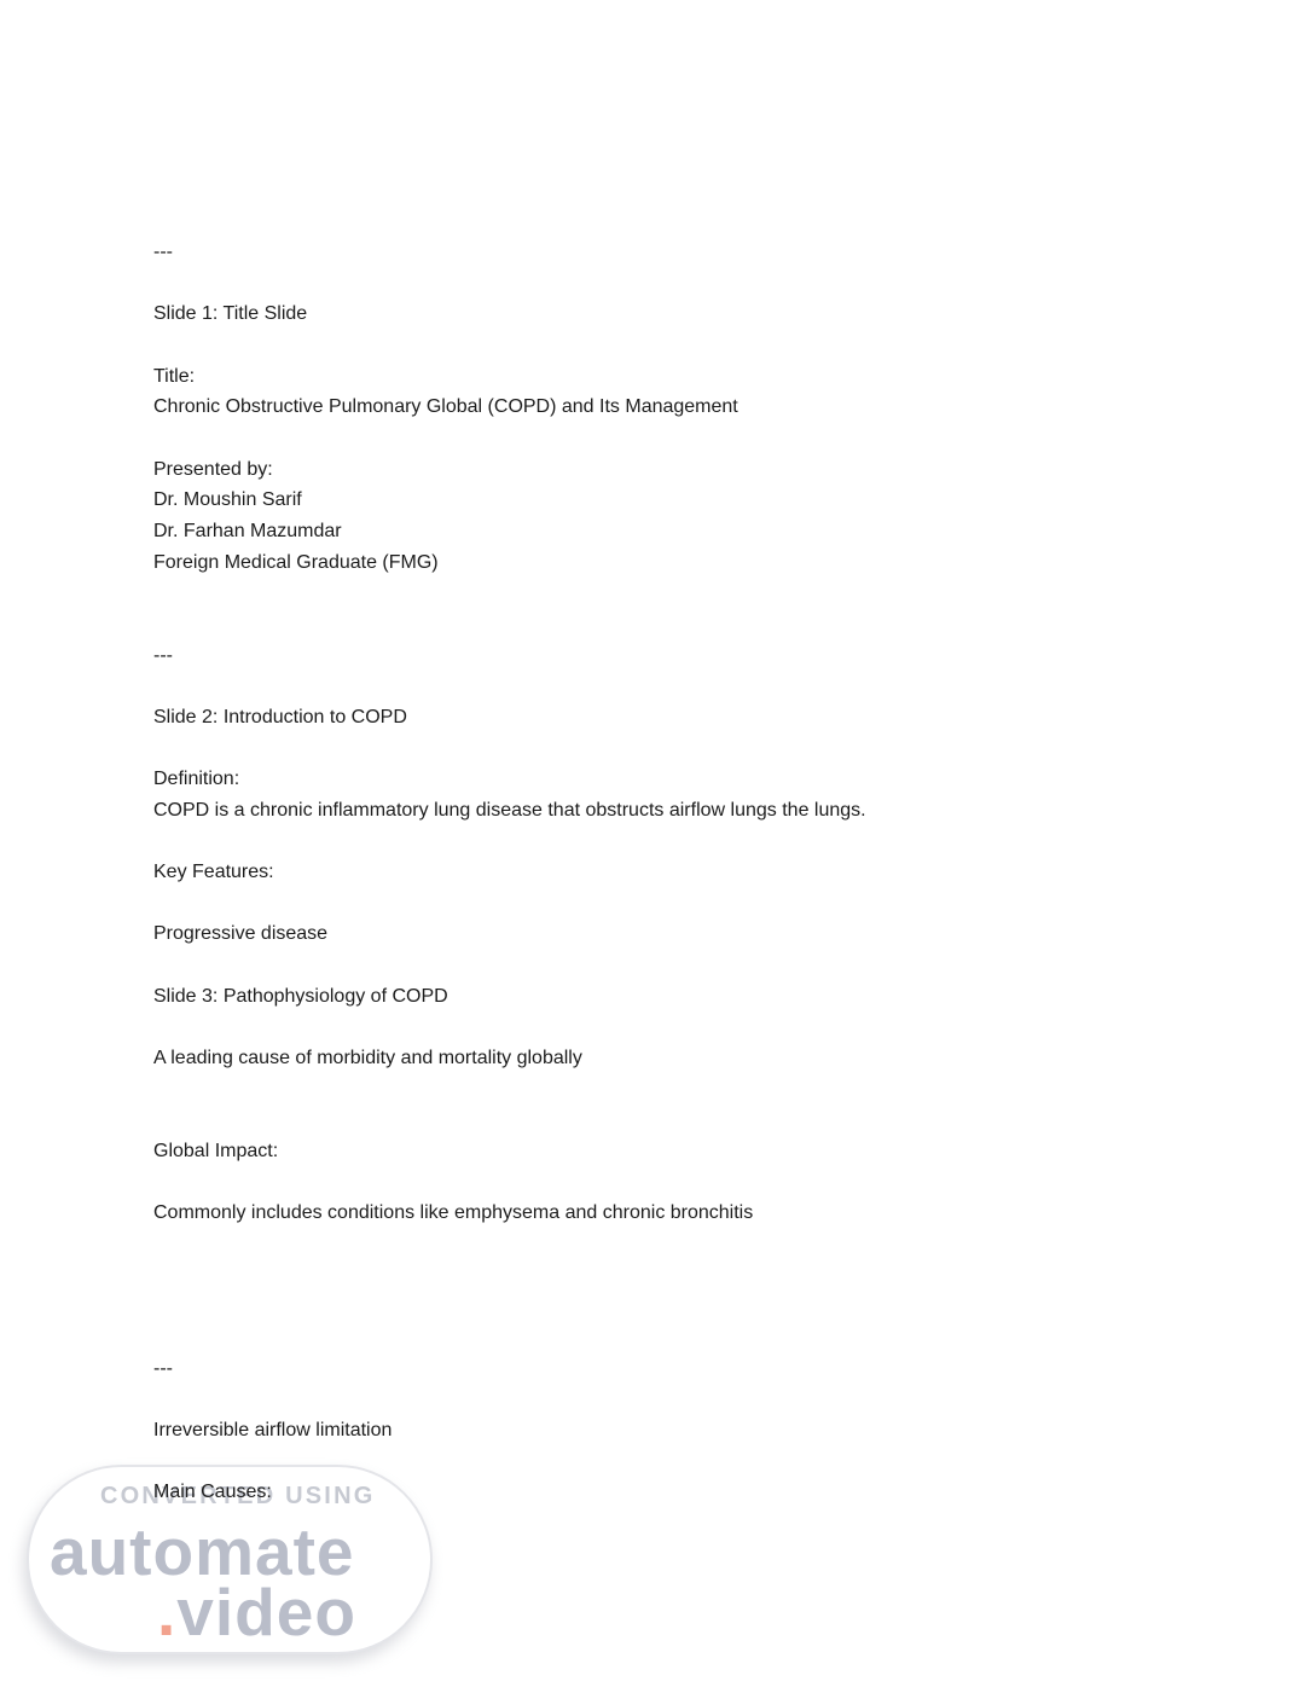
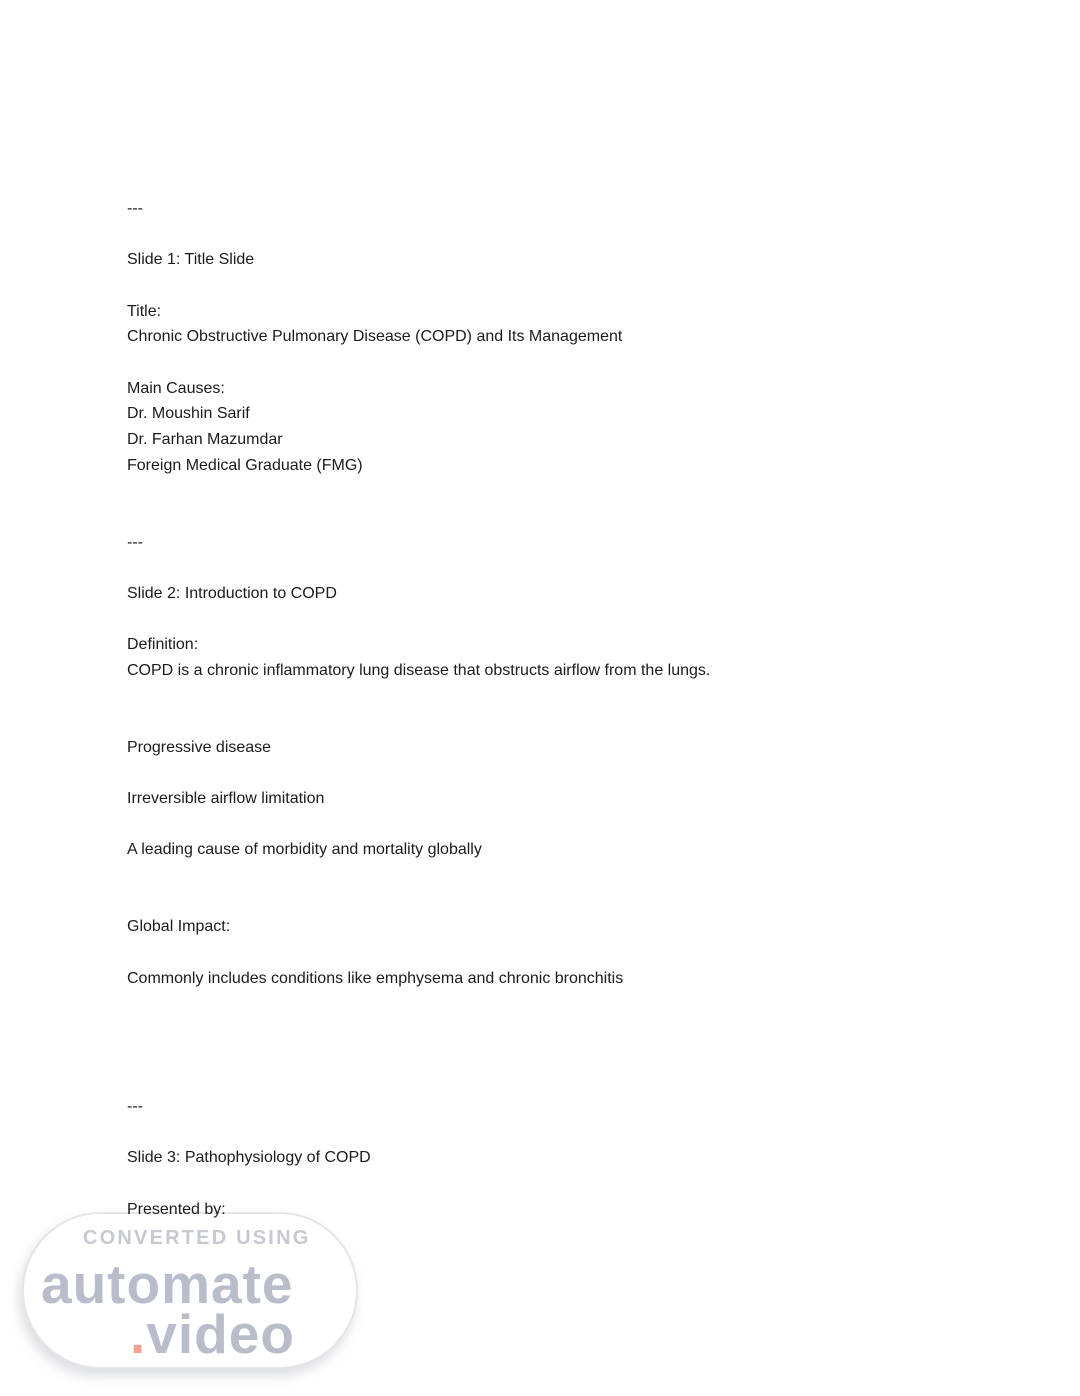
  CONVERTED USING
  automate
  .video
  ---
  Slide 1: Title Slide
  Title:
- Chronic Obstructive Pulmonary Global (COPD) and Its Management
+ Chronic Obstructive Pulmonary Disease (COPD) and Its Management
- Presented by:
+ Main Causes:
  Dr. Moushin Sarif
  Dr. Farhan Mazumdar
  Foreign Medical Graduate (FMG)
  ---
  Slide 2: Introduction to COPD
  Definition:
- COPD is a chronic inflammatory lung disease that obstructs airflow lungs the lungs.
+ COPD is a chronic inflammatory lung disease that obstructs airflow from the lungs.
- Key Features:
  Progressive disease
- Slide 3: Pathophysiology of COPD
+ Irreversible airflow limitation
  A leading cause of morbidity and mortality globally
  Global Impact:
  Commonly includes conditions like emphysema and chronic bronchitis
  ---
- Irreversible airflow limitation
+ Slide 3: Pathophysiology of COPD
- Main Causes:
+ Presented by:
